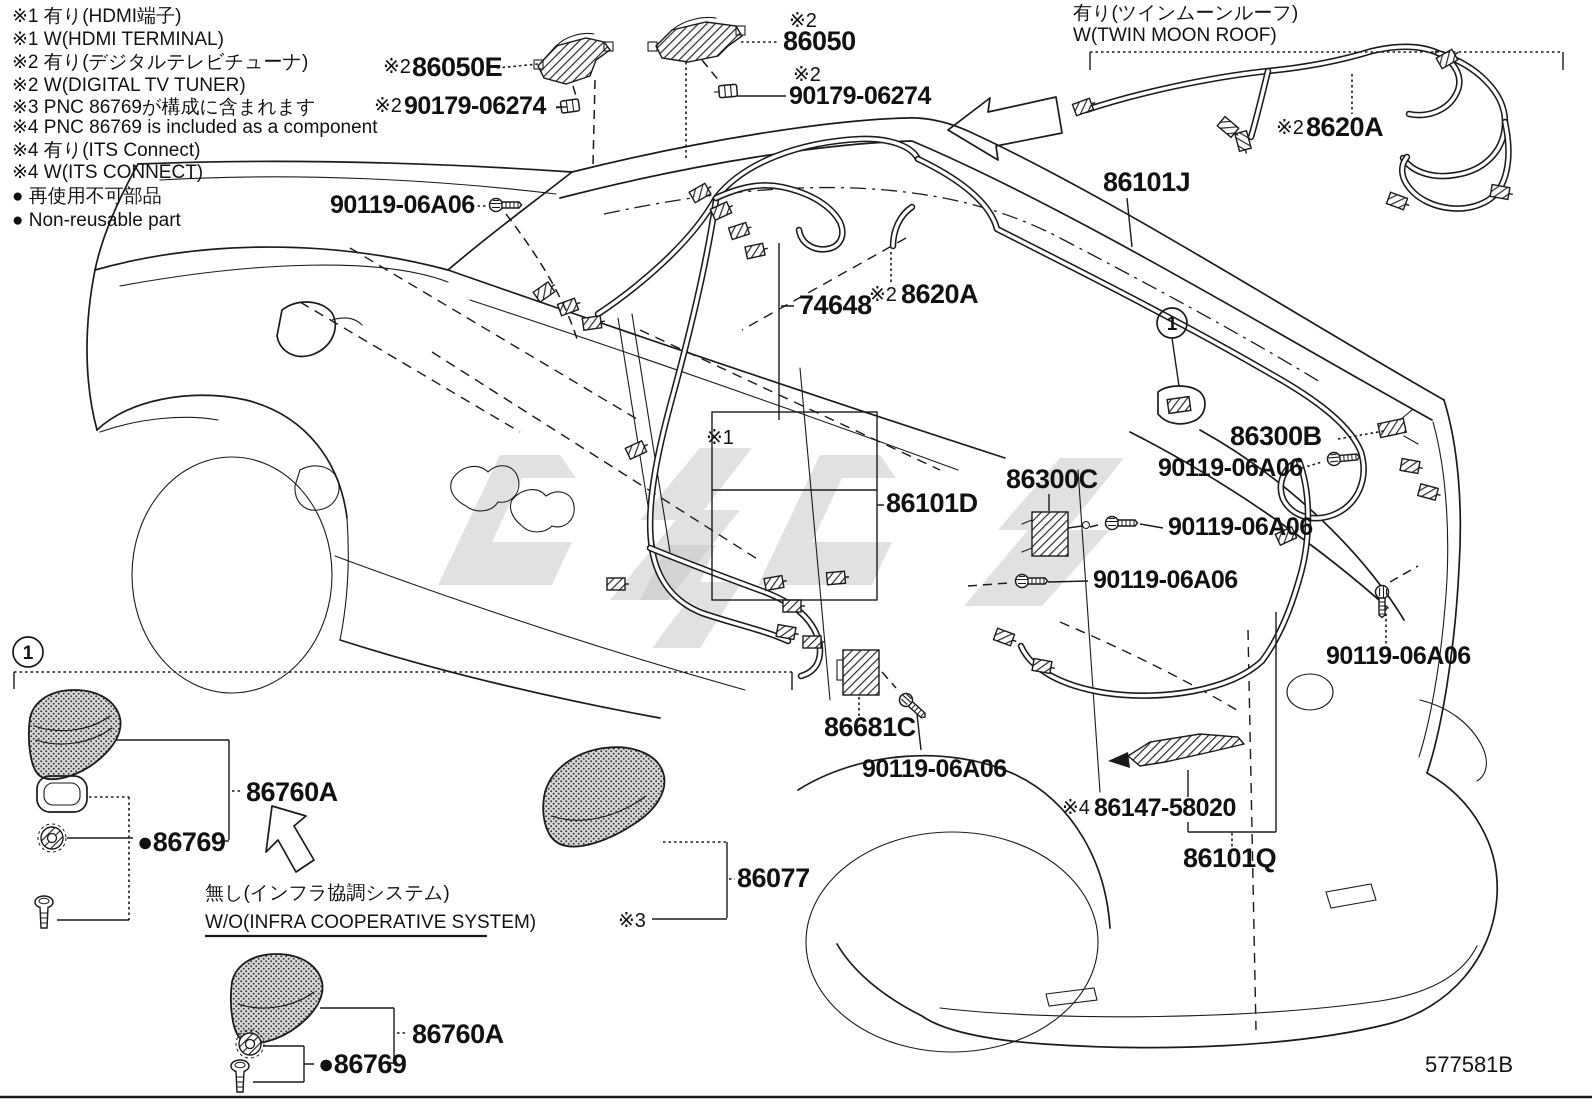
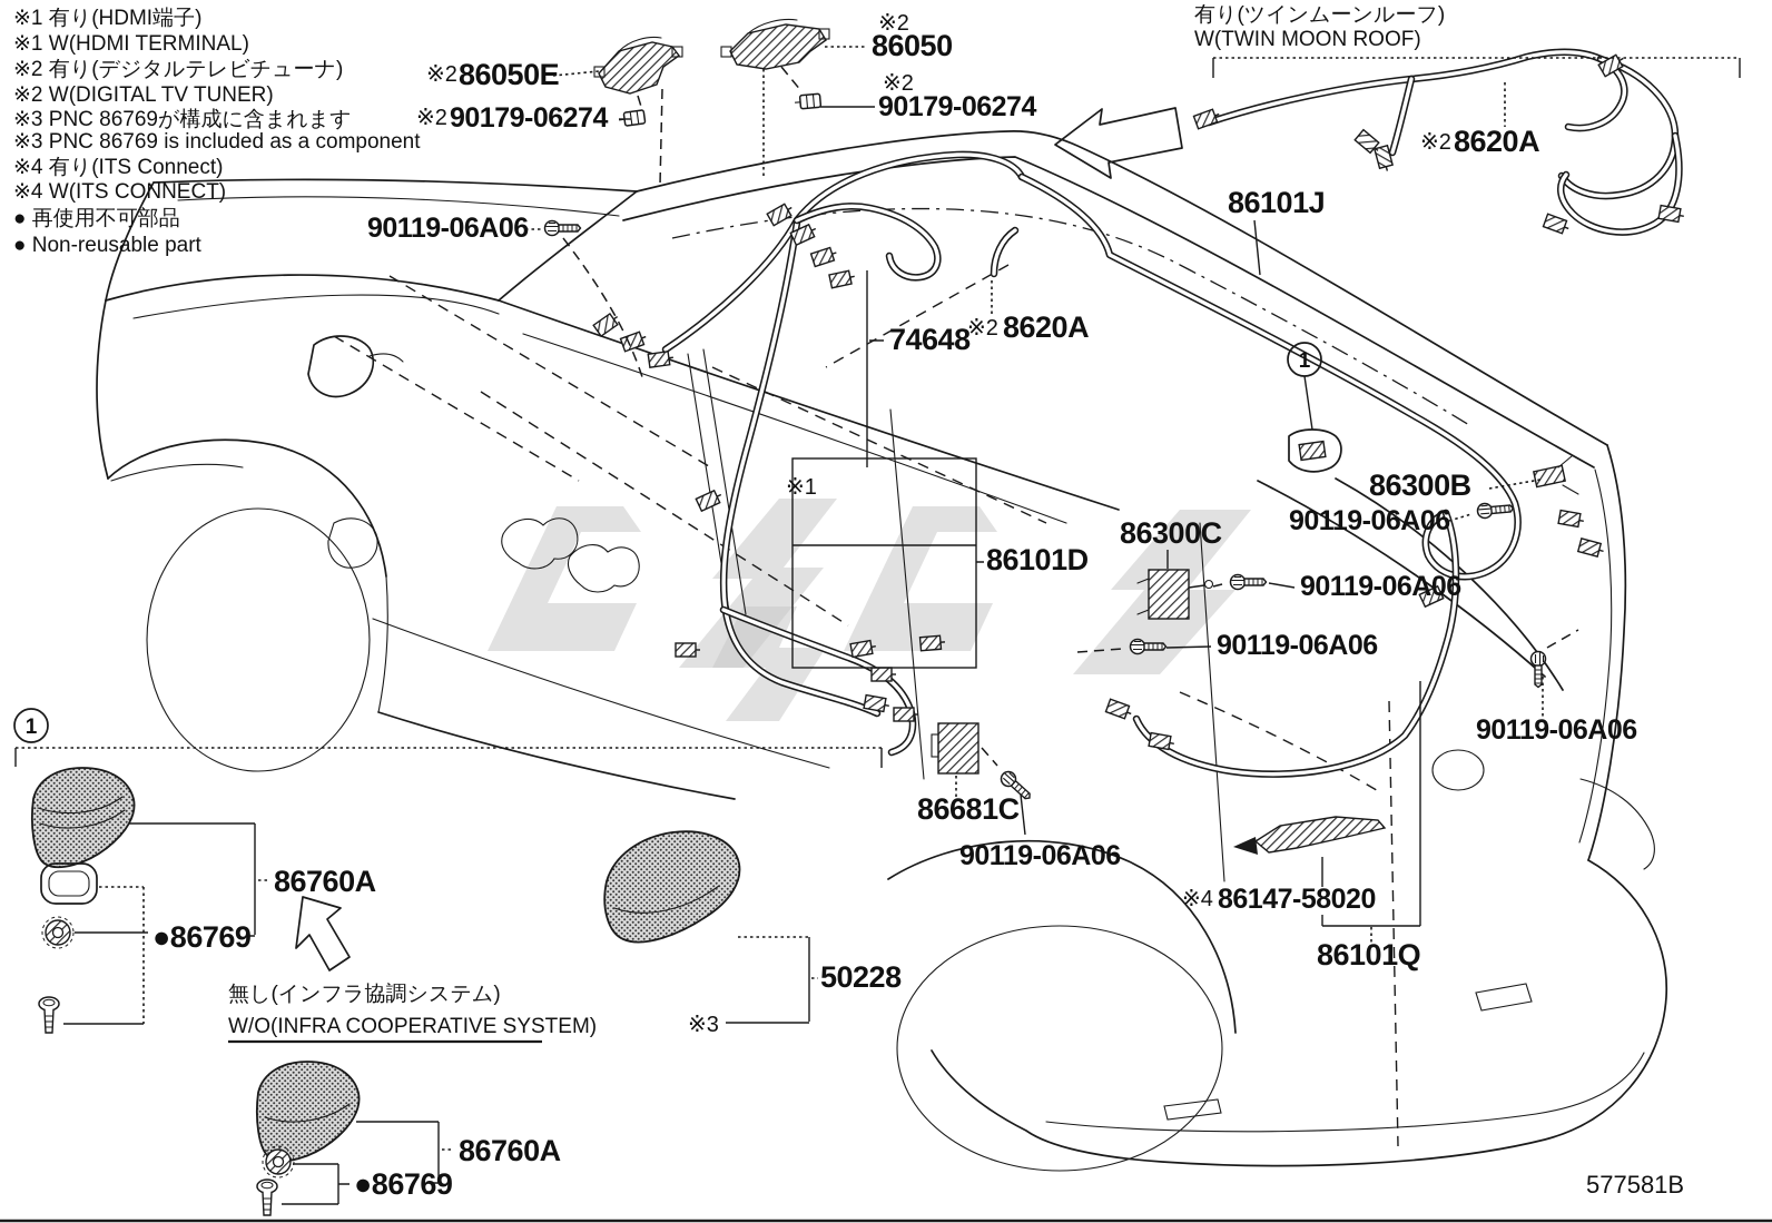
  ※1 有り(HDMI端子)
  ※1 W(HDMI TERMINAL)
  ※2 有り(デジタルテレビチューナ)
  ※2 W(DIGITAL TV TUNER)
  ※3 PNC 86769が構成に含まれます
- ※4 PNC 86769 is included as a component
+ ※3 PNC 86769 is included as a component
  ※4 有り(ITS Connect)
  ※4 W(ITS CONNECT)
  ● 再使用不可部品
  ● Non-reusable part
  有り(ツインムーンルーフ)
  W(TWIN MOON ROOF)
  無し(インフラ協調システム)
  W/O(INFRA COOPERATIVE SYSTEM)
  ※2
  86050E
  ※2
  86050
  ※2
  90179-06274
  ※2
  90179-06274
  90119-06A06
  74648
  ※2
  8620A
  86101J
  ※2
  8620A
  86300B
  90119-06A06
  86300C
  90119-06A06
  90119-06A06
  86101D
  ※1
  86681C
  90119-06A06
  90119-06A06
  ※4
  86147-58020
  86101Q
- 86077
+ 50228
  ※3
  86760A
  ●86769
  86760A
  ●86769
  1
  1
  577581B
